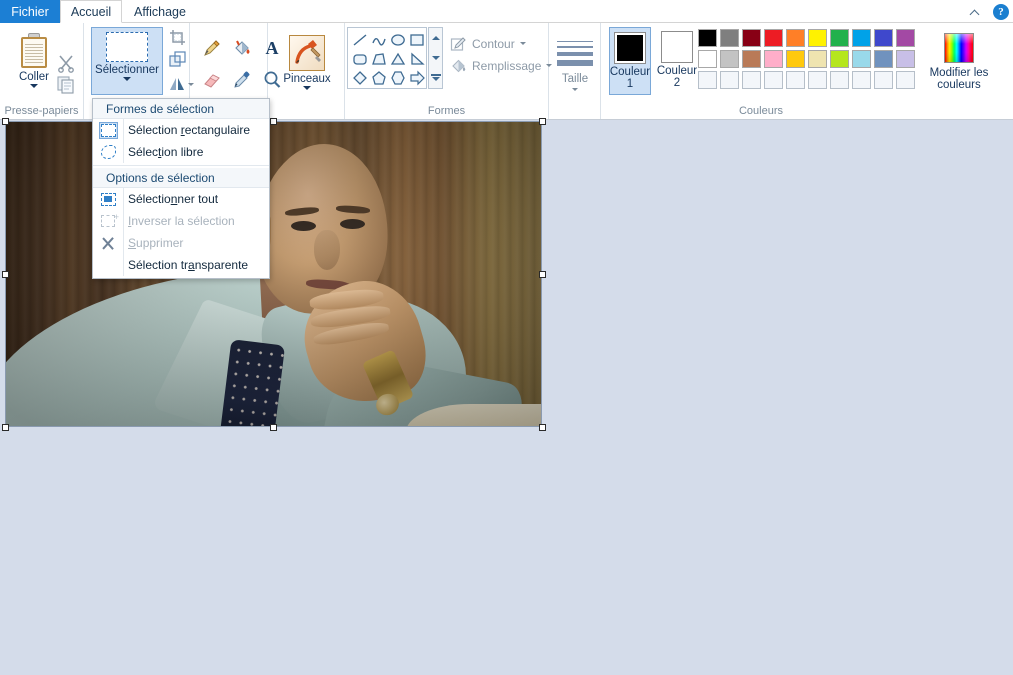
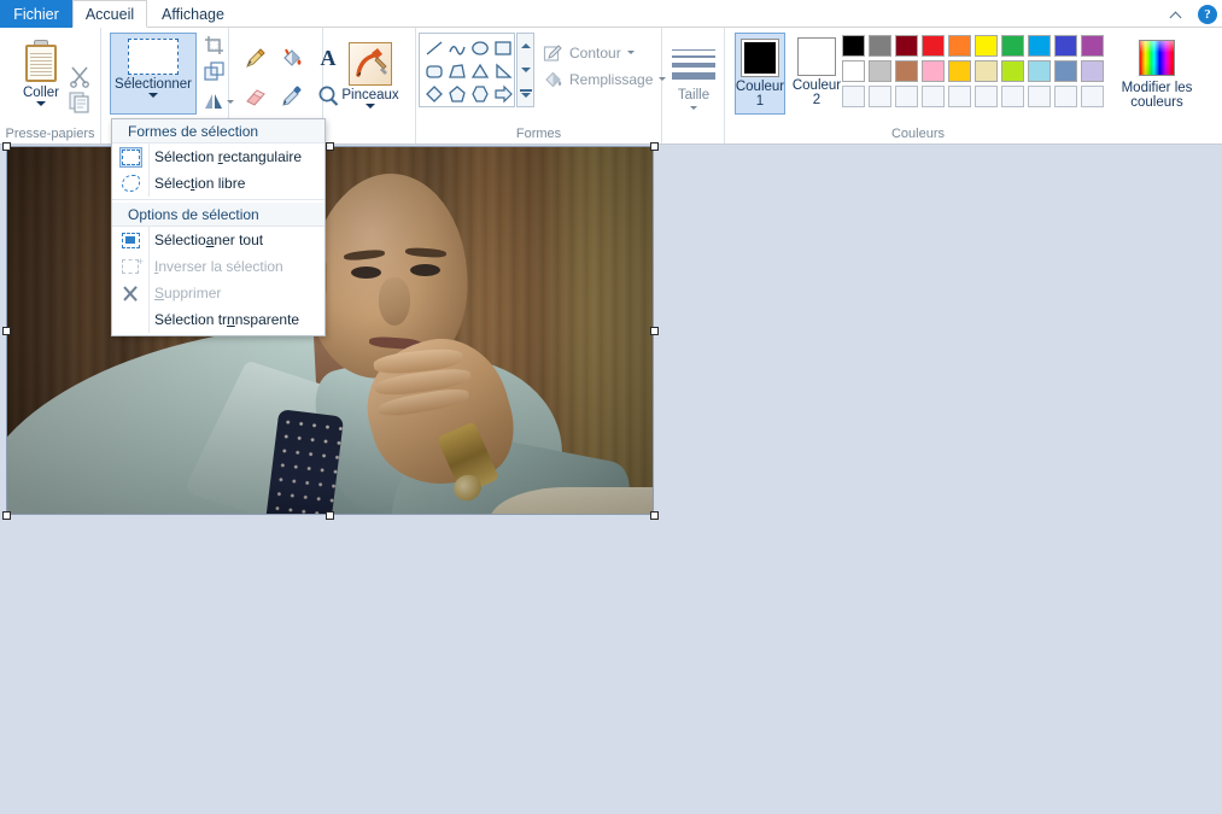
  Fichier
  Accueil
  Affichage
  ?
  Coller
  Presse-papiers
  Sélectionner
  A
  Pinceaux
  Contour
  Remplissage
  Formes
  Taille
  Couleur
  1
  Couleur
  2
  Modifier les
  couleurs
  Couleurs
  Formes de sélection
  Sélection rectangulaire
  Sélection libre
  Options de sélection
- Sélectionner tout
+ Sélectioaner tout
  Inverser la sélection
  Supprimer
- Sélection transparente
+ Sélection trnnsparente
